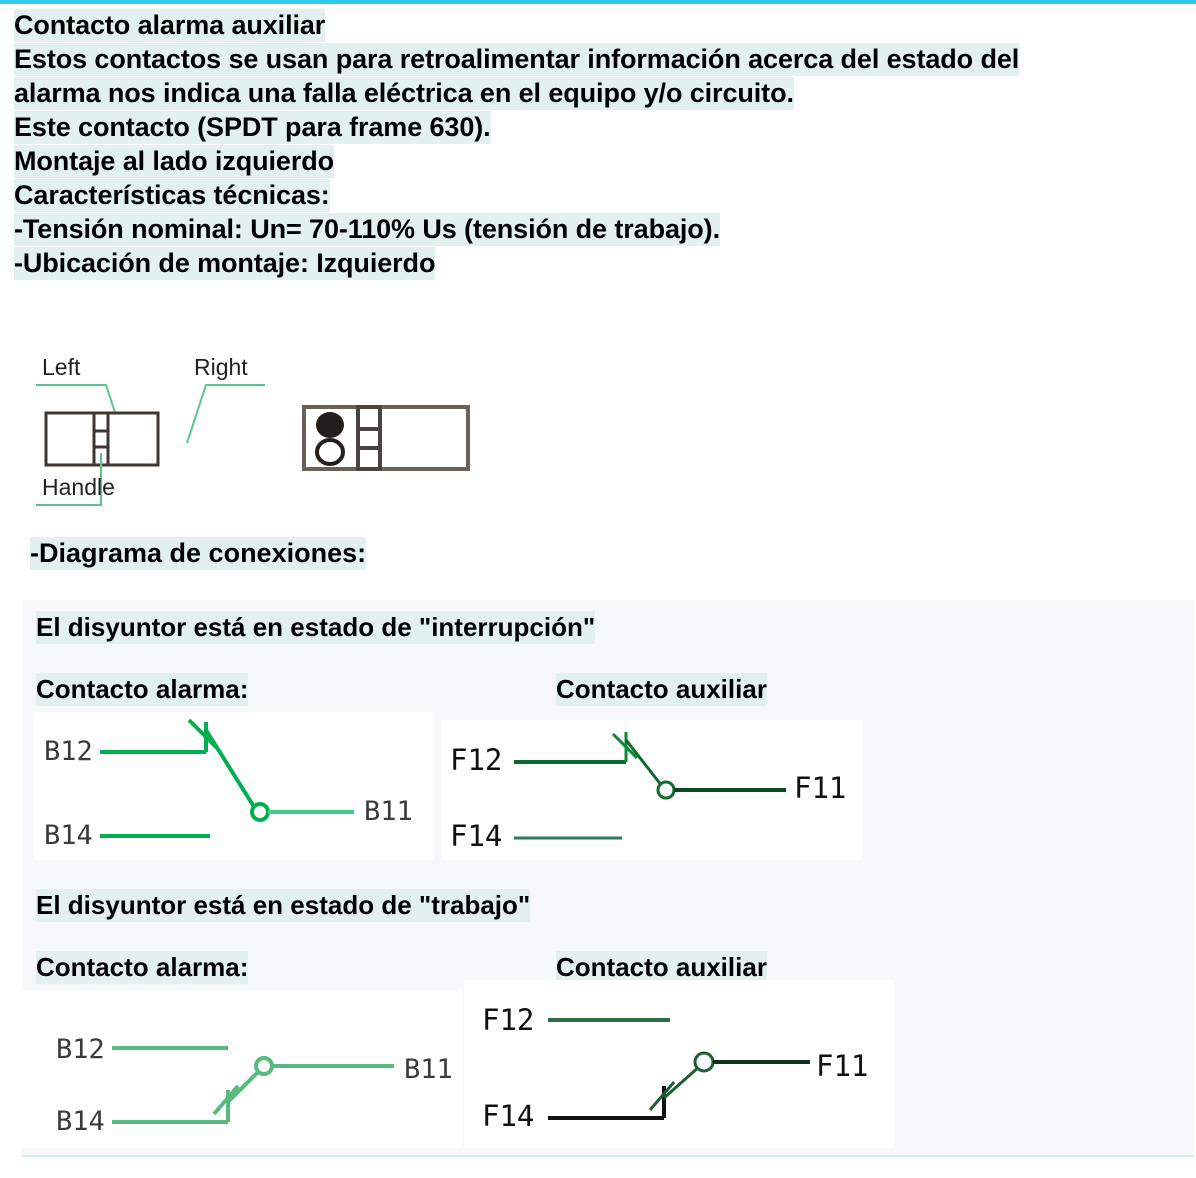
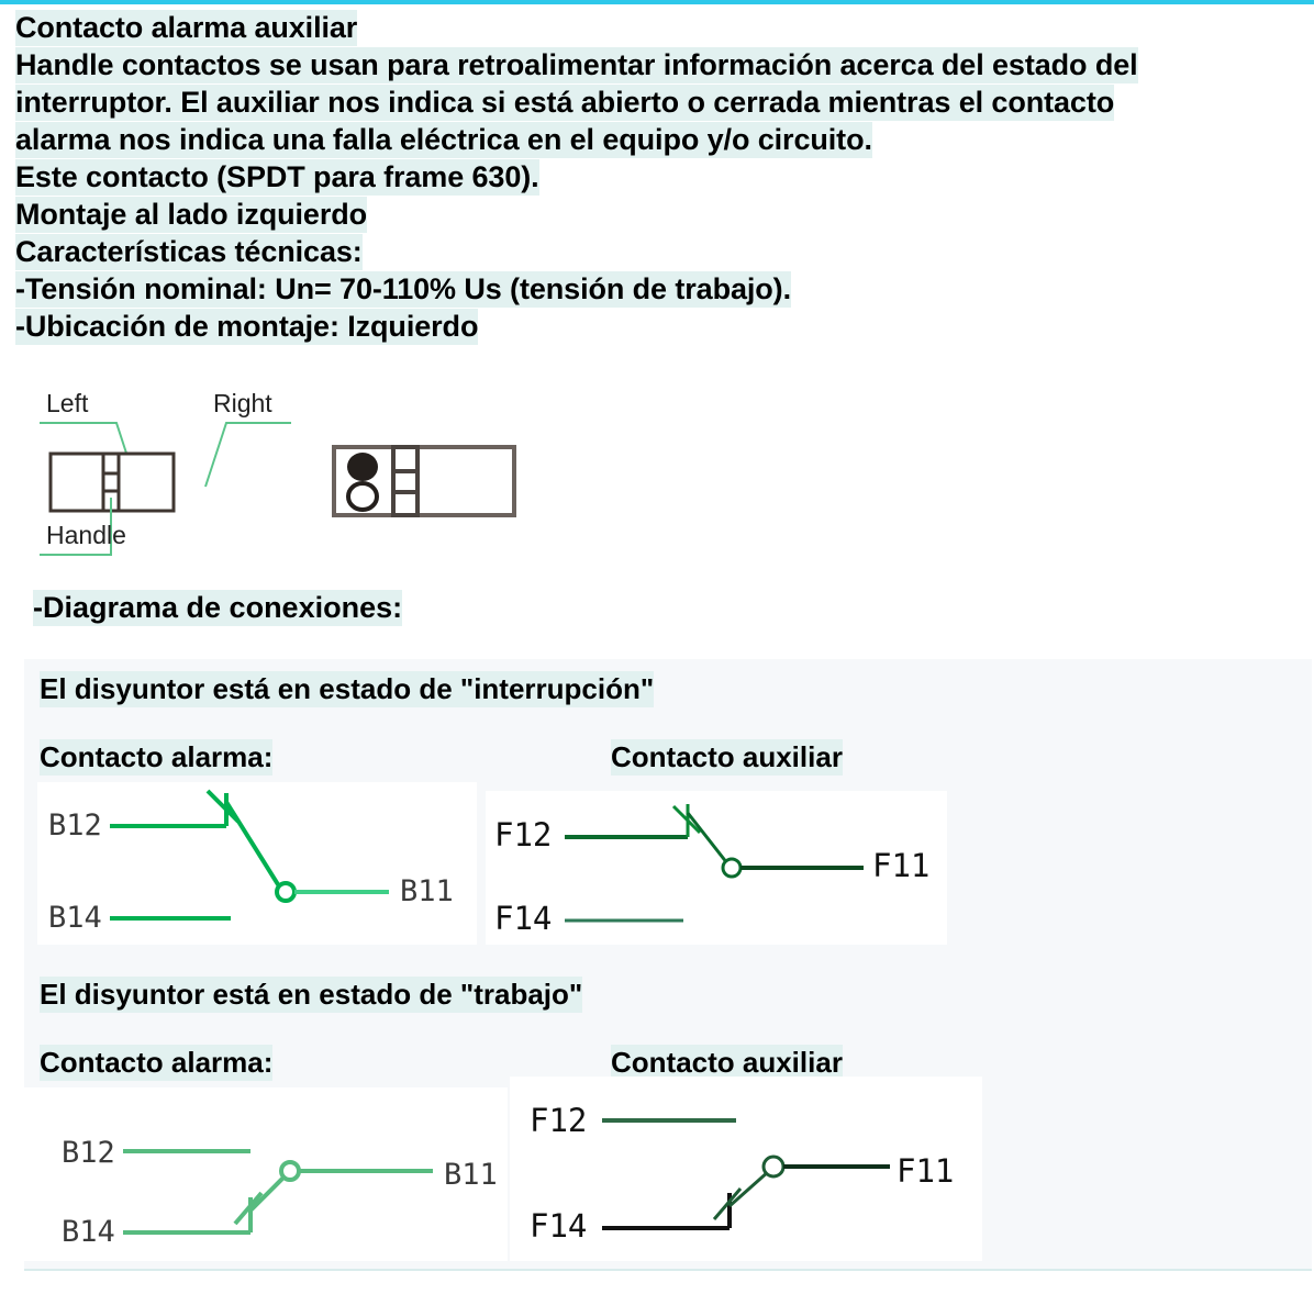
  Contacto alarma auxiliar
- Estos contactos se usan para retroalimentar información acerca del estado del
+ Handle contactos se usan para retroalimentar información acerca del estado del
+ interruptor. El auxiliar nos indica si está abierto o cerrada mientras el contacto
  alarma nos indica una falla eléctrica en el equipo y/o circuito.
  Este contacto (SPDT para frame 630).
  Montaje al lado izquierdo
  Características técnicas:
  -Tensión nominal: Un= 70-110% Us (tensión de trabajo).
  -Ubicación de montaje: Izquierdo
  Left
  Right
  Handle
  -Diagrama de conexiones:
  El disyuntor está en estado de "interrupción"
  Contacto alarma:
  Contacto auxiliar
  B12
  B11
  B14
  F12
  F11
  F14
  El disyuntor está en estado de "trabajo"
  Contacto alarma:
  Contacto auxiliar
  B12
  B11
  B14
  F12
  F11
  F14
